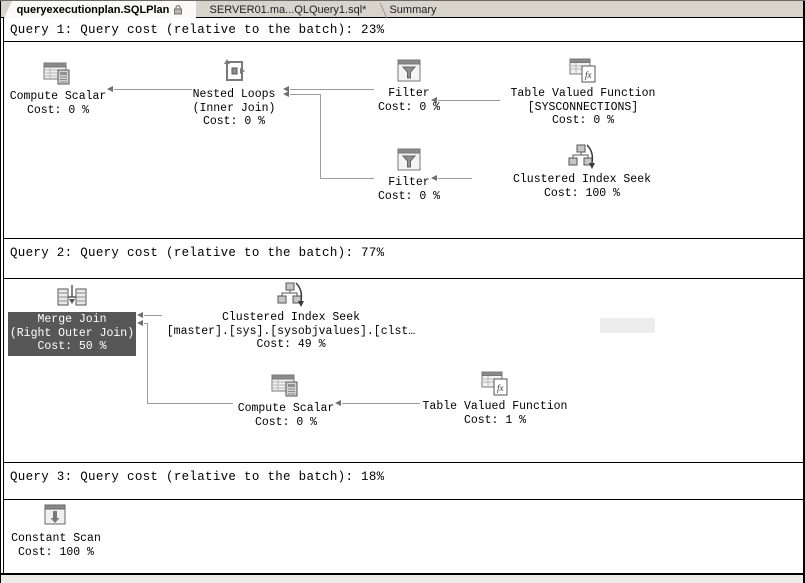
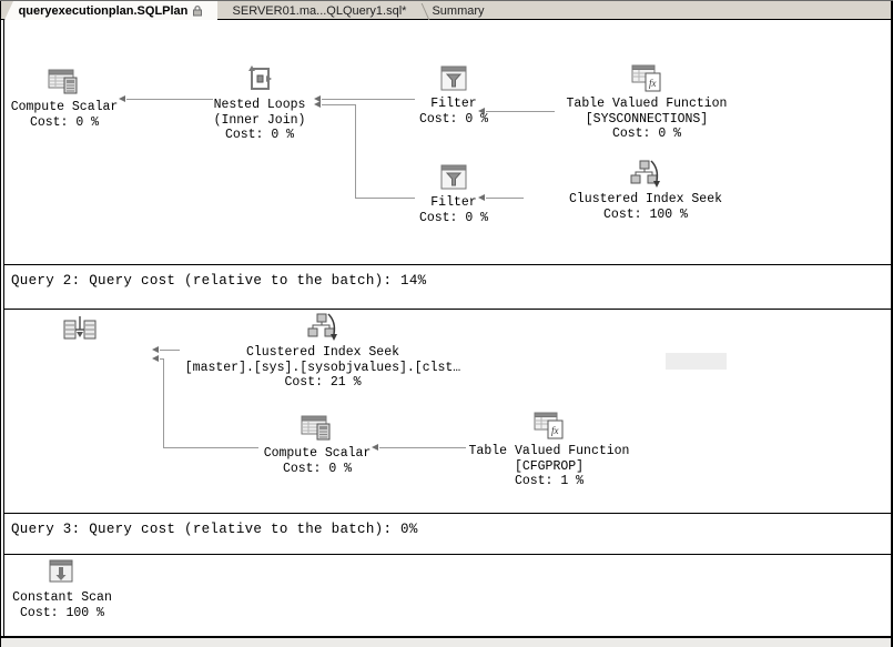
  queryexecutionplan.SQLPlan
  SERVER01.ma...QLQuery1.sql*
  Summary
- Query 1: Query cost (relative to the batch): 23%
- Query 2: Query cost (relative to the batch): 77%
+ Query 2: Query cost (relative to the batch): 14%
- Query 3: Query cost (relative to the batch): 18%
+ Query 3: Query cost (relative to the batch): 0%
  Compute Scalar
  Cost: 0 %
  Nested Loops
  (Inner Join)
  Cost: 0 %
  Filter
  Cost: 0 %
  fx
  Table Valued Function
  [SYSCONNECTIONS]
  Cost: 0 %
  Filter
  Cost: 0 %
  Clustered Index Seek
  Cost: 100 %
- Merge Join
- (Right Outer Join)
- Cost: 50 %
  Clustered Index Seek
  [master].[sys].[sysobjvalues].[clst…
- Cost: 49 %
+ Cost: 21 %
  Compute Scalar
  Cost: 0 %
  fx
  Table Valued Function
+ [CFGPROP]
  Cost: 1 %
  Constant Scan
  Cost: 100 %
